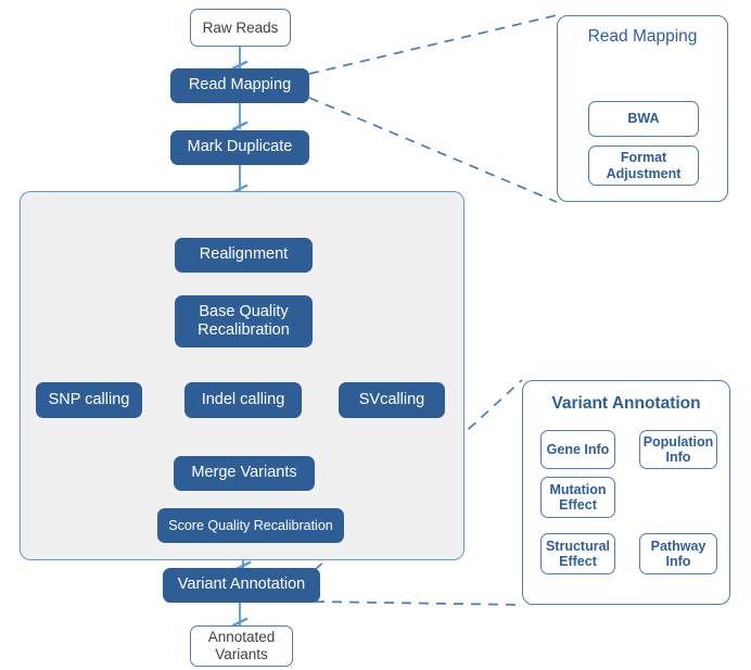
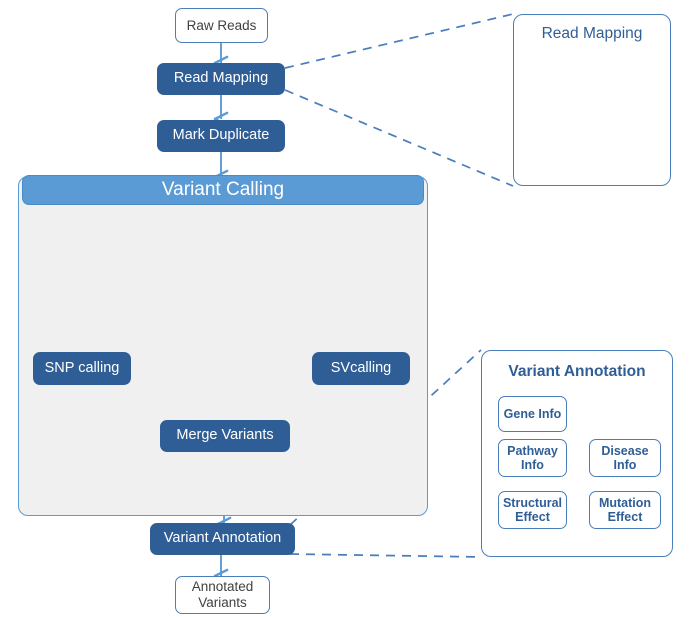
+ Variant Calling
  Raw Reads
  Read Mapping
  Mark Duplicate
- Realignment
- Base Quality Recalibration
  SNP calling
- Indel calling
  SVcalling
  Merge Variants
- Score Quality Recalibration
  Variant Annotation
  Annotated Variants
  Read Mapping
- BWA
- Format Adjustment
  Variant Annotation
  Gene Info
- Population Info
- Mutation Effect
+ Pathway Info
+ Disease Info
  Structural Effect
- Pathway Info
+ Mutation Effect
